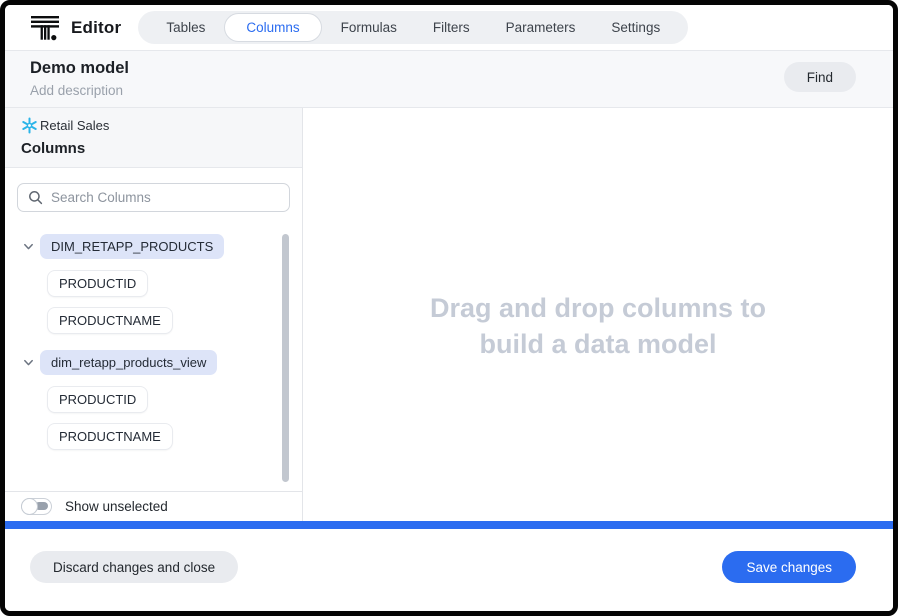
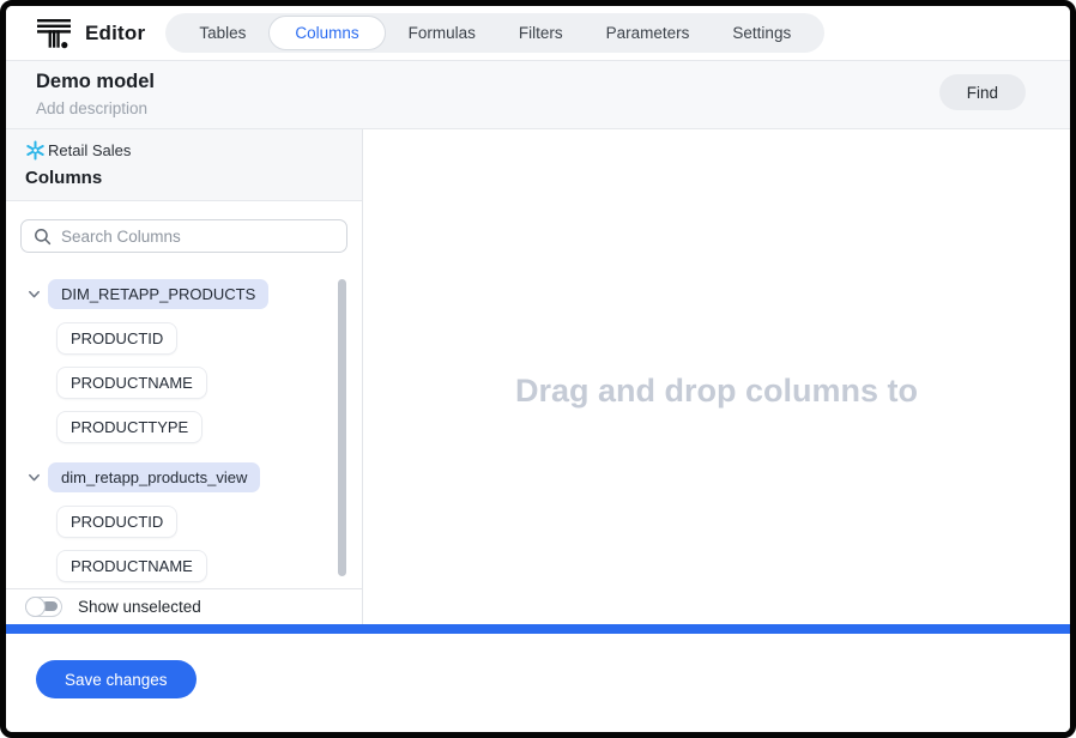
  Editor
  Tables
  Columns
  Formulas
  Filters
  Parameters
  Settings
  Demo model
  Add description
  Find
  Retail Sales
  Columns
  Search Columns
  DIM_RETAPP_PRODUCTS
  PRODUCTID
  PRODUCTNAME
+ PRODUCTTYPE
  dim_retapp_products_view
  PRODUCTID
  PRODUCTNAME
  Show unselected
  Drag and drop columns to
- build a data model
- Discard changes and close
  Save changes
